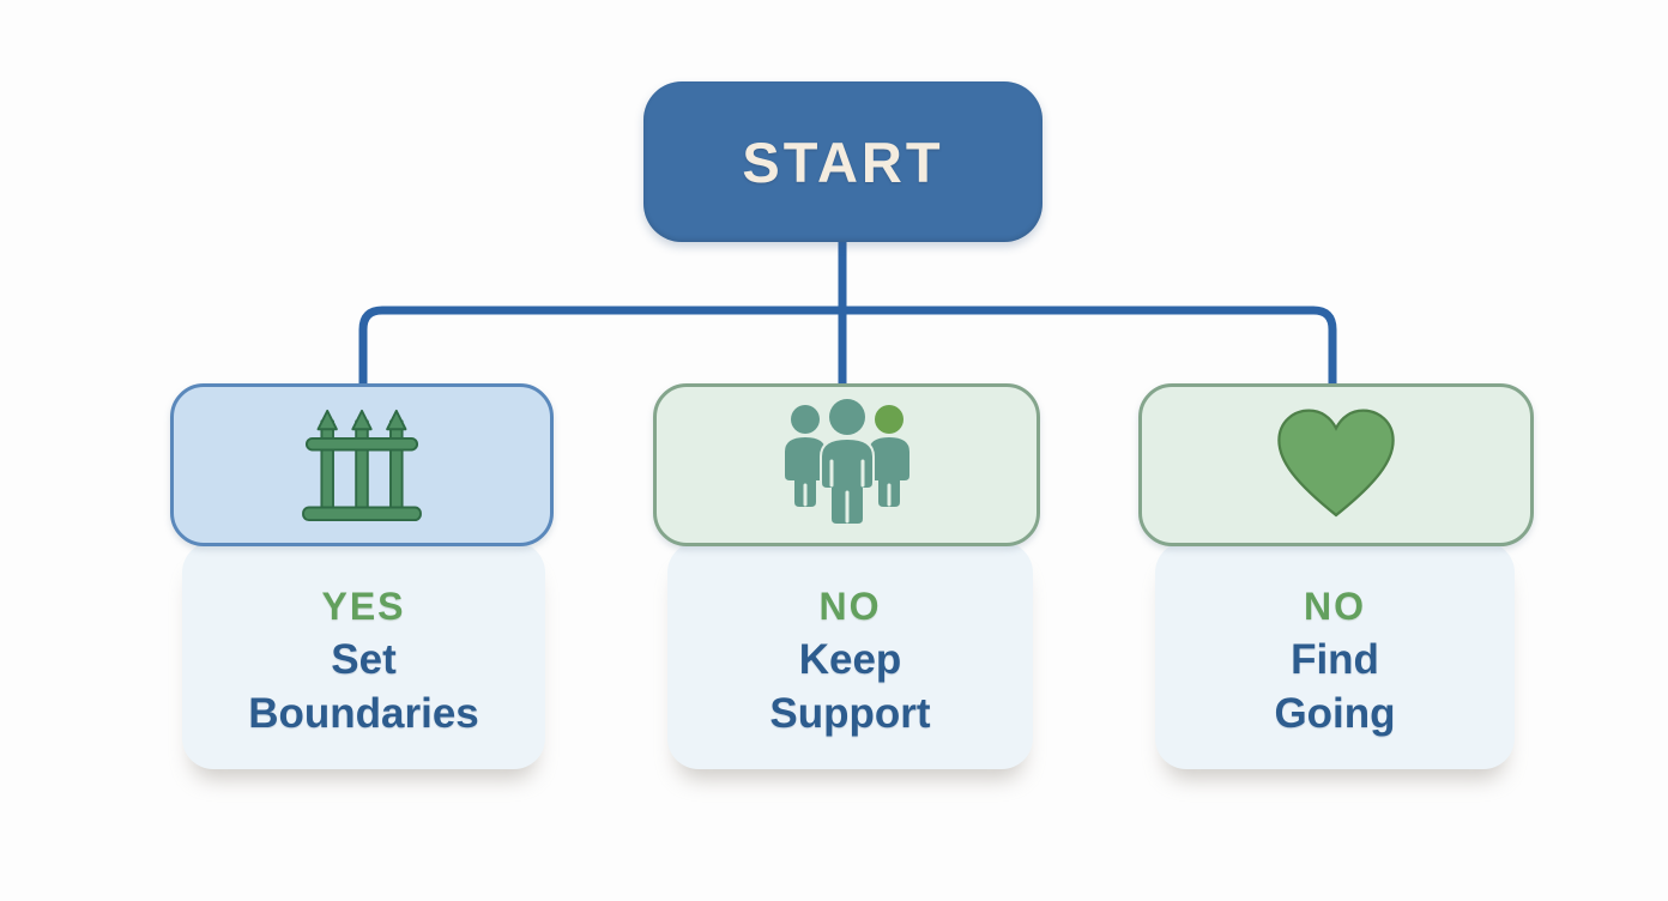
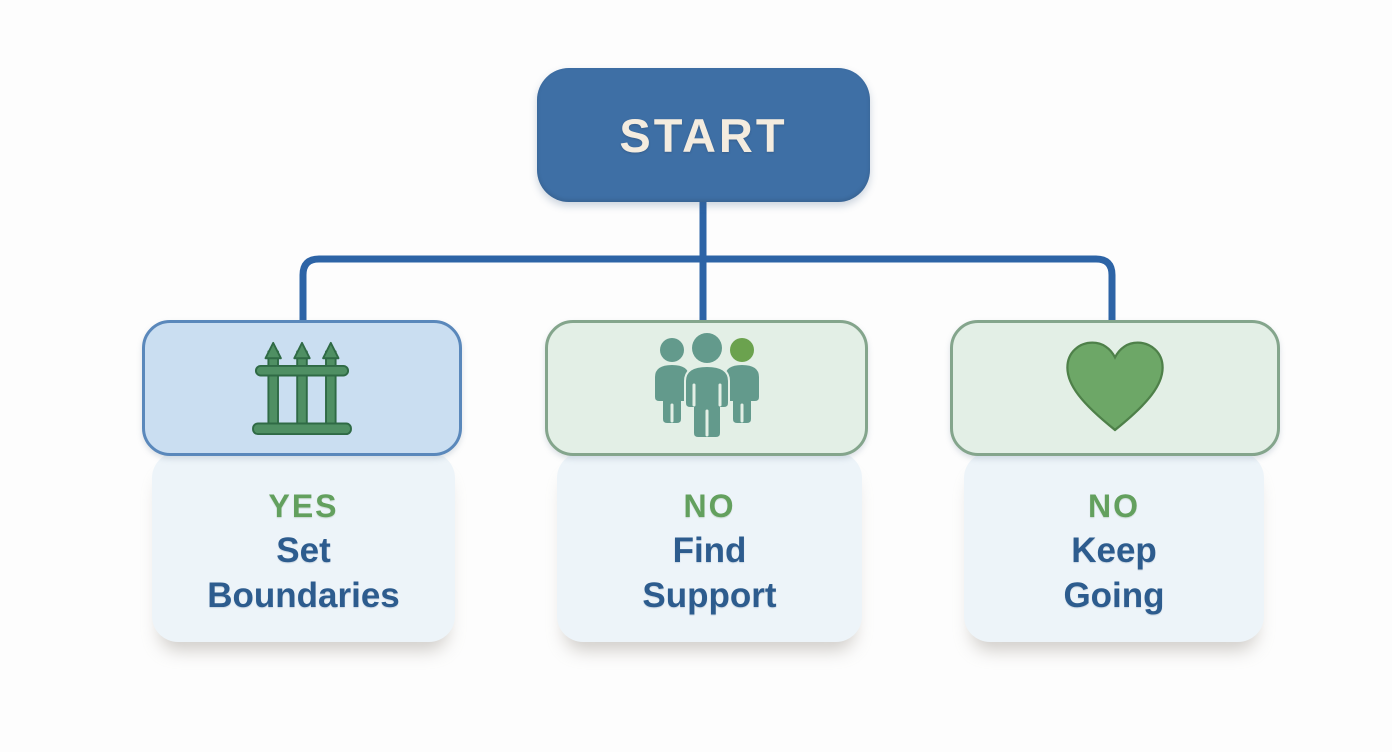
  START
  YES
  Set
  Boundaries
  NO
- Keep
+ Find
  Support
  NO
- Find
+ Keep
  Going
